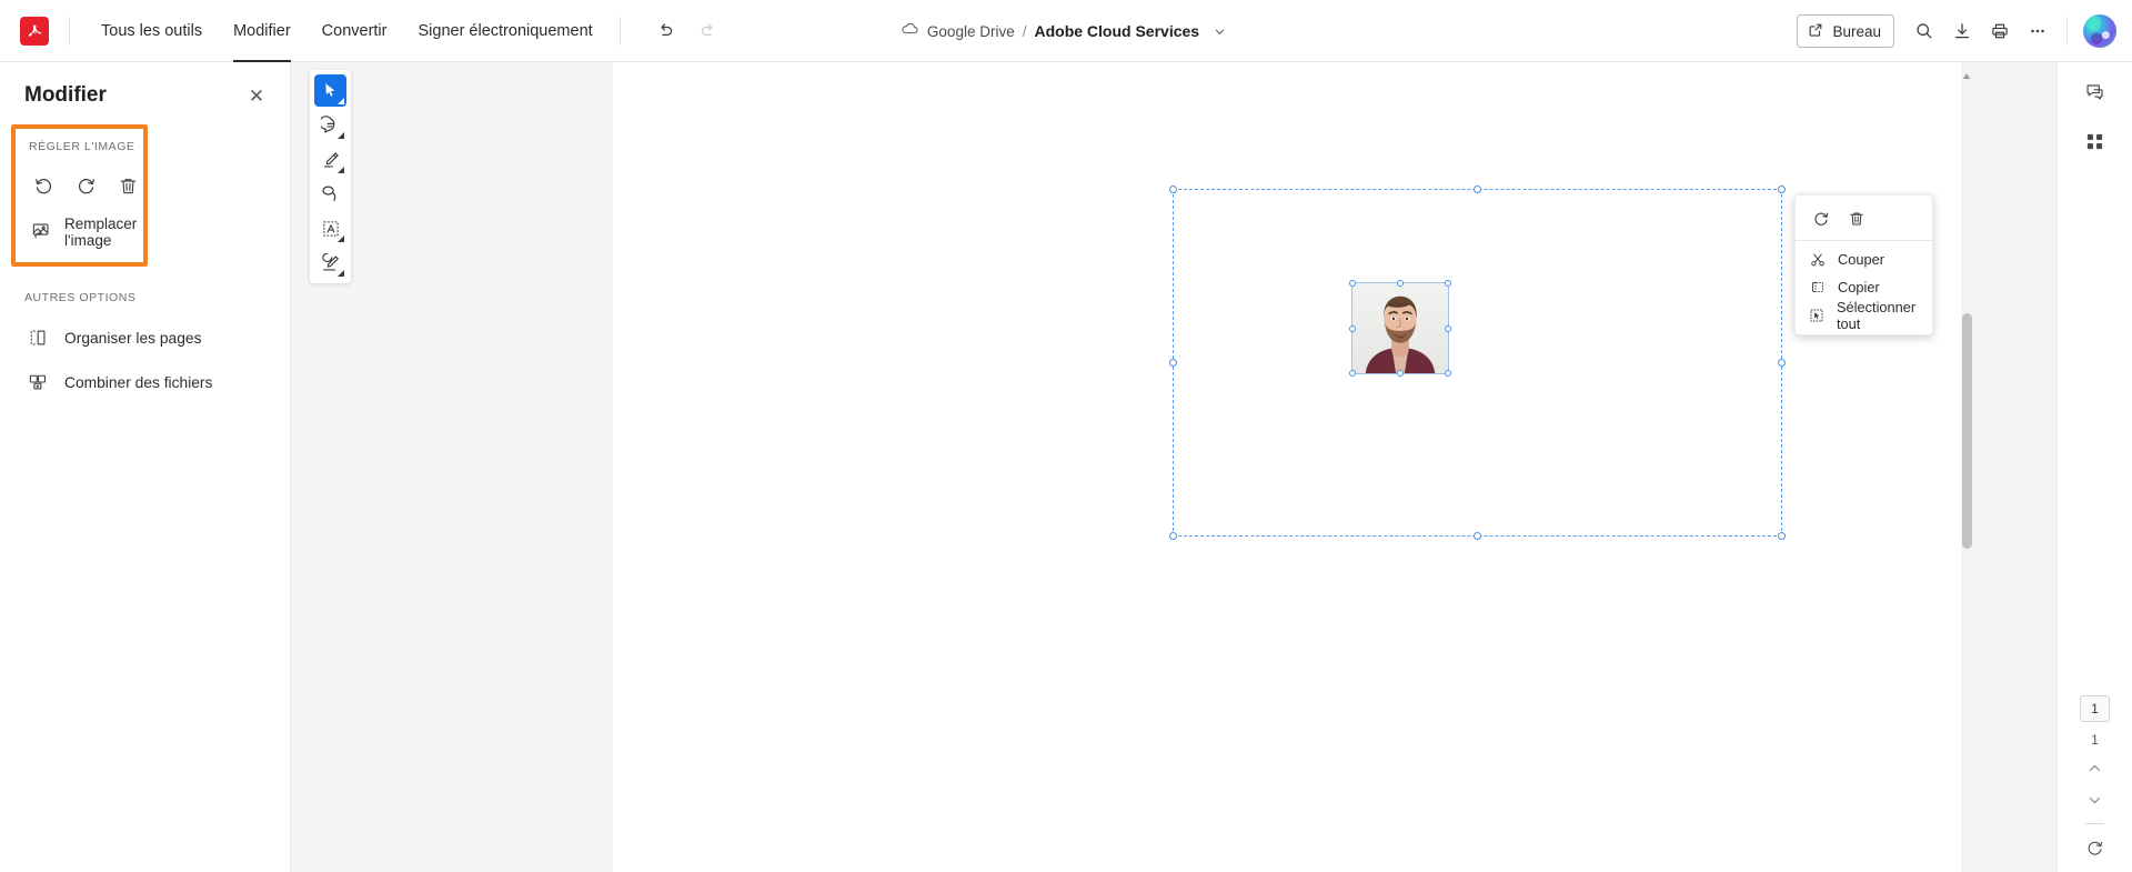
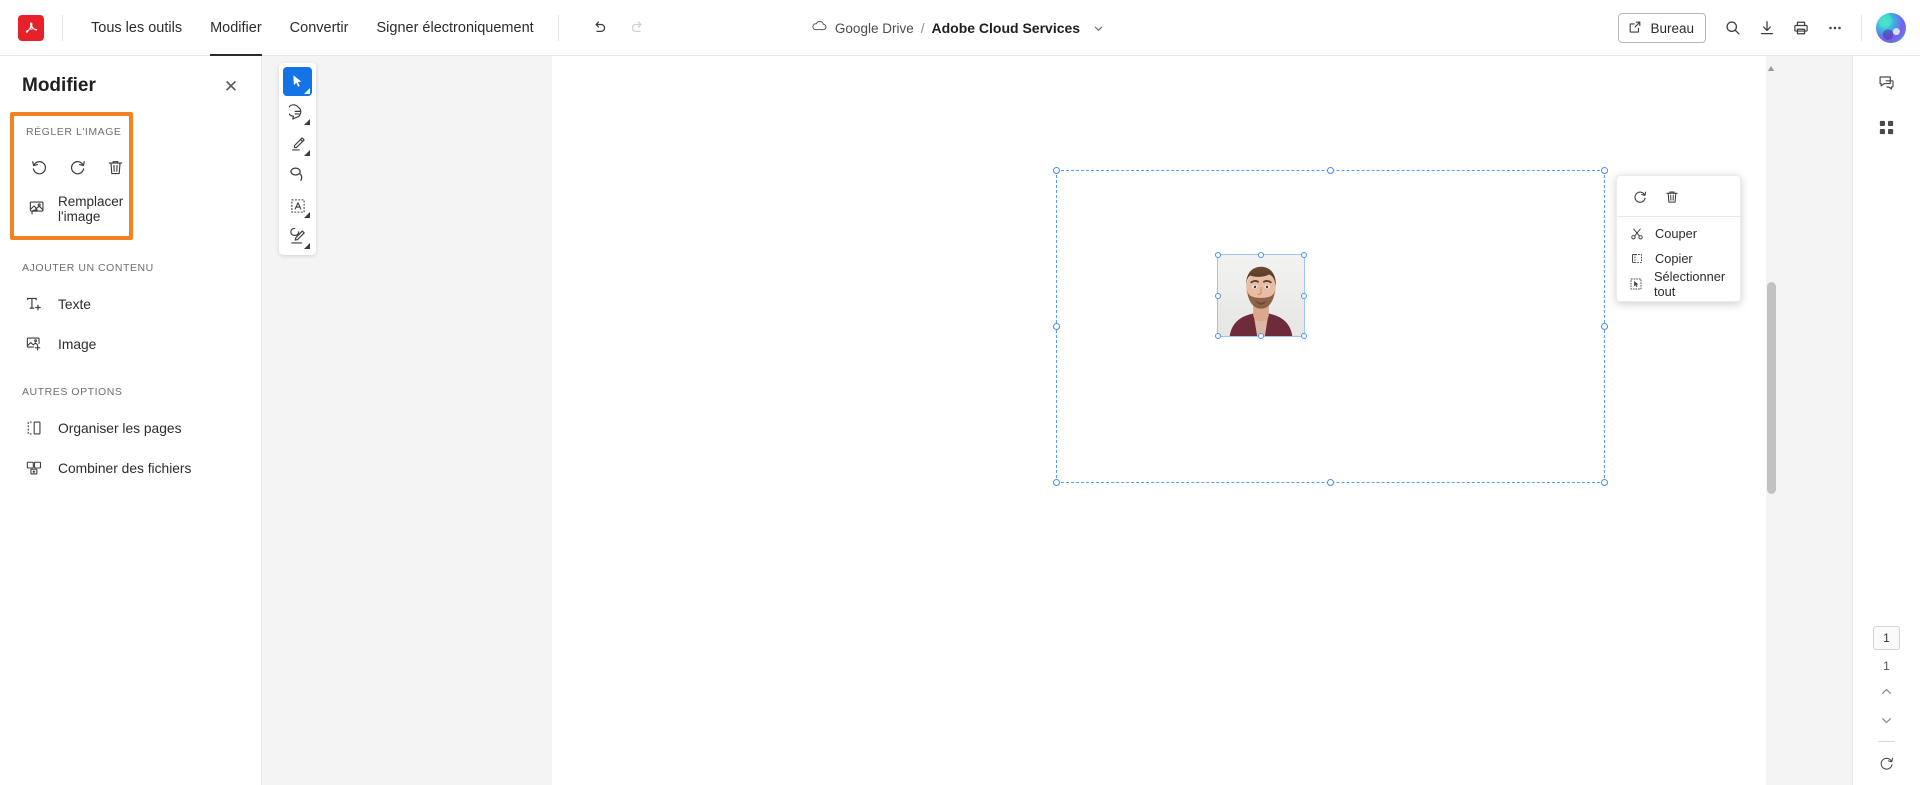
  Tous les outils
  Modifier
  Convertir
  Signer électroniquement
  Google Drive
  /
  Adobe Cloud Services
  Bureau
  Modifier
  ✕
  RÉGLER L'IMAGE
  Remplacer l'image
+ AJOUTER UN CONTENU
+ Texte
+ Image
  AUTRES OPTIONS
  Organiser les pages
  Combiner des fichiers
  Couper
  Copier
  Sélectionner tout
  1
  1
